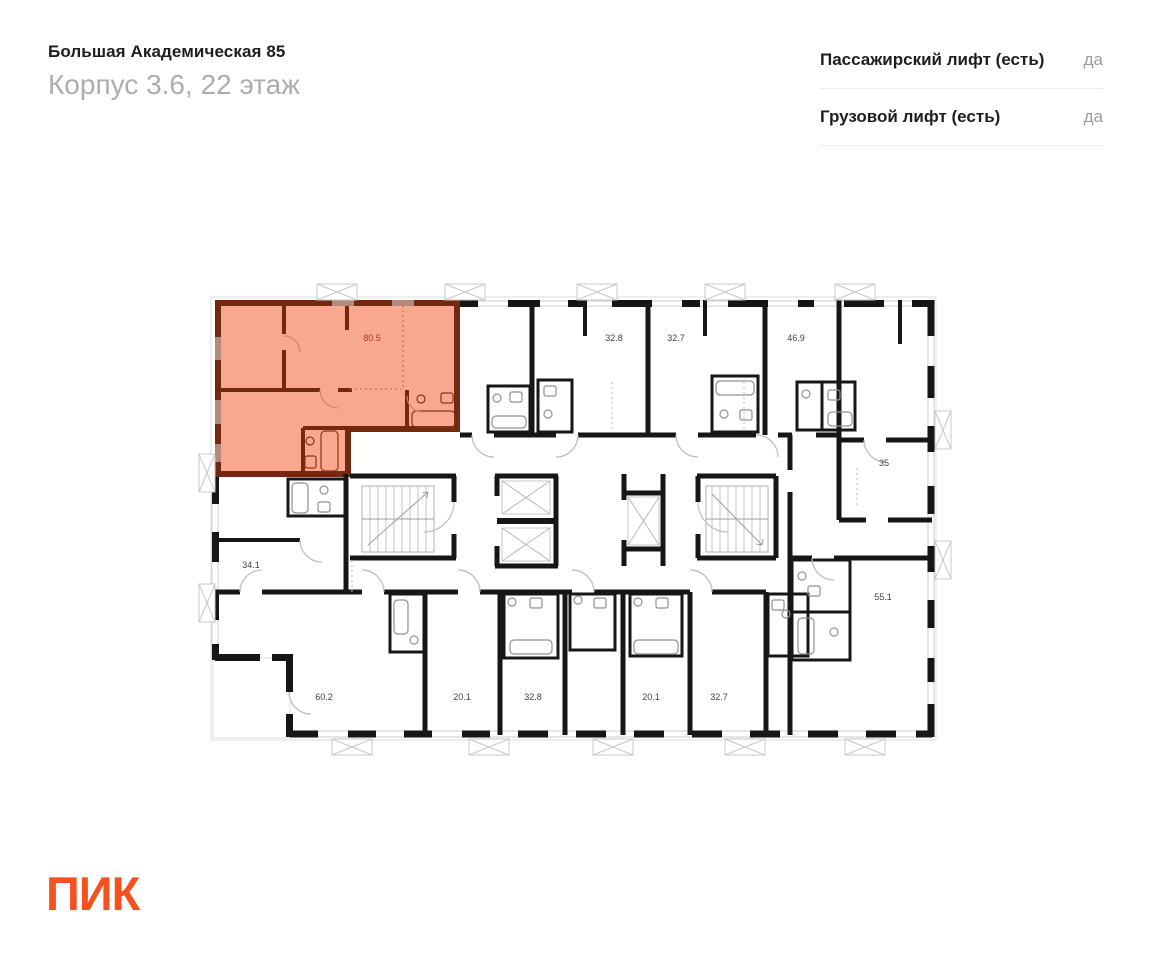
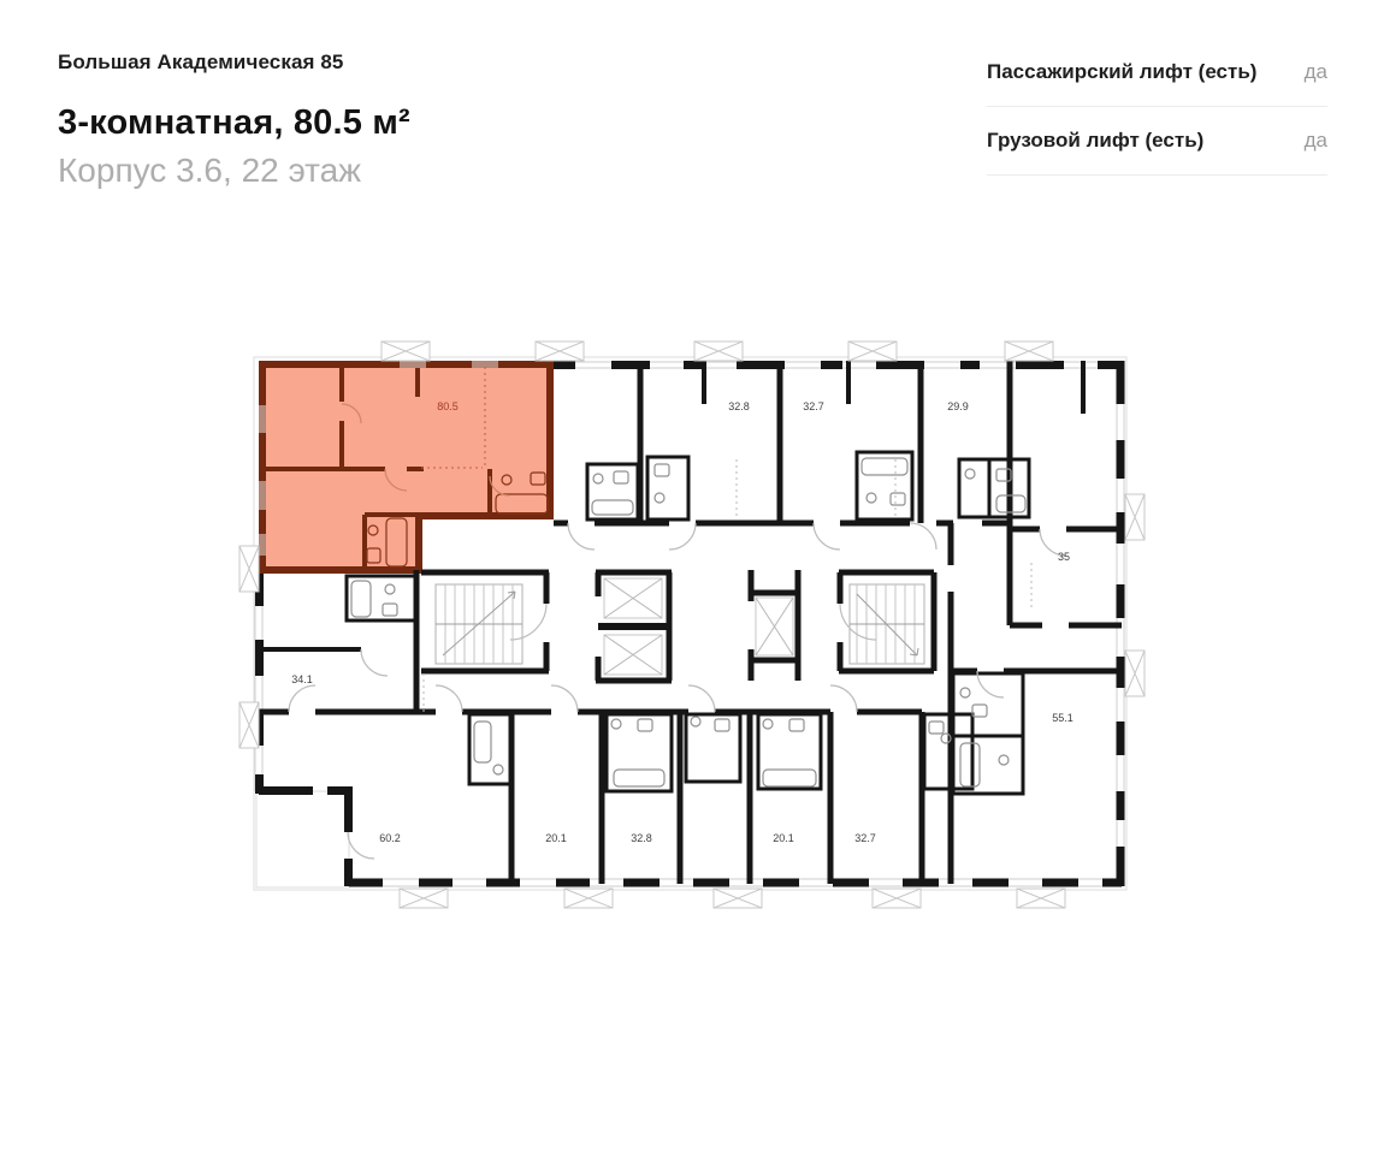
  Большая Академическая 85
+ 3-комнатная, 80.5 м²
  Корпус 3.6, 22 этаж
  Пассажирский лифт (есть)
  да
  Грузовой лифт (есть)
  да
  80.5
  32.8
  32.7
- 46.9
+ 29.9
  35
  34.1
  55.1
  60.2
  20.1
  32.8
  20.1
  32.7
- ПИК
